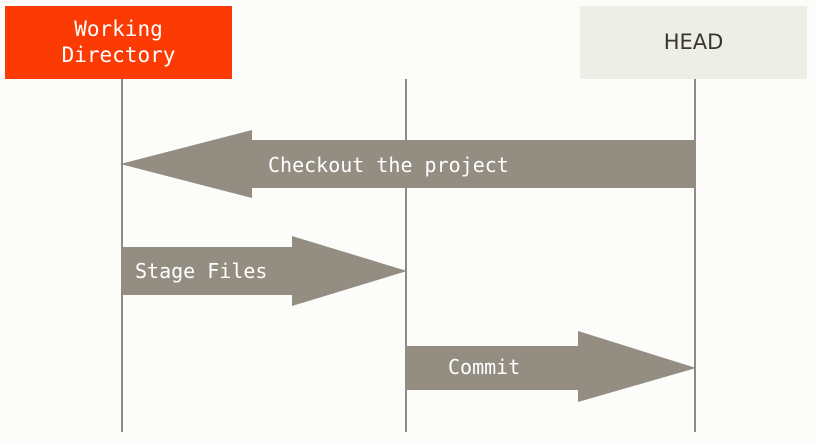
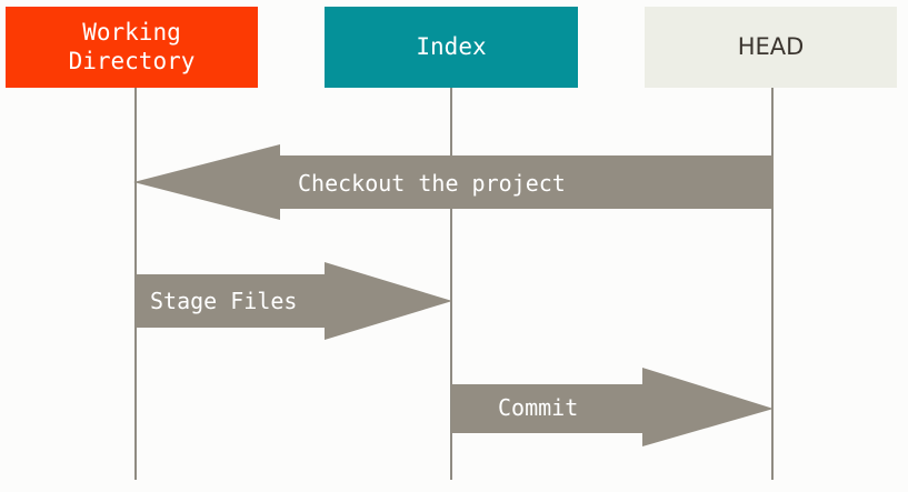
  Working
  Directory
+ Index
  HEAD
  Checkout the project
  Stage Files
  Commit
